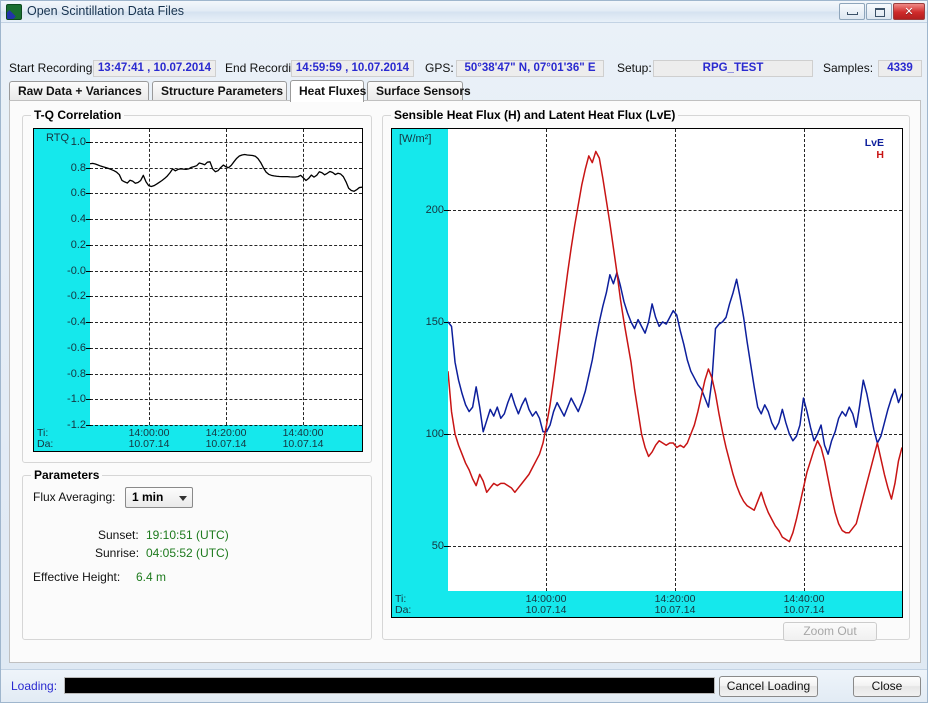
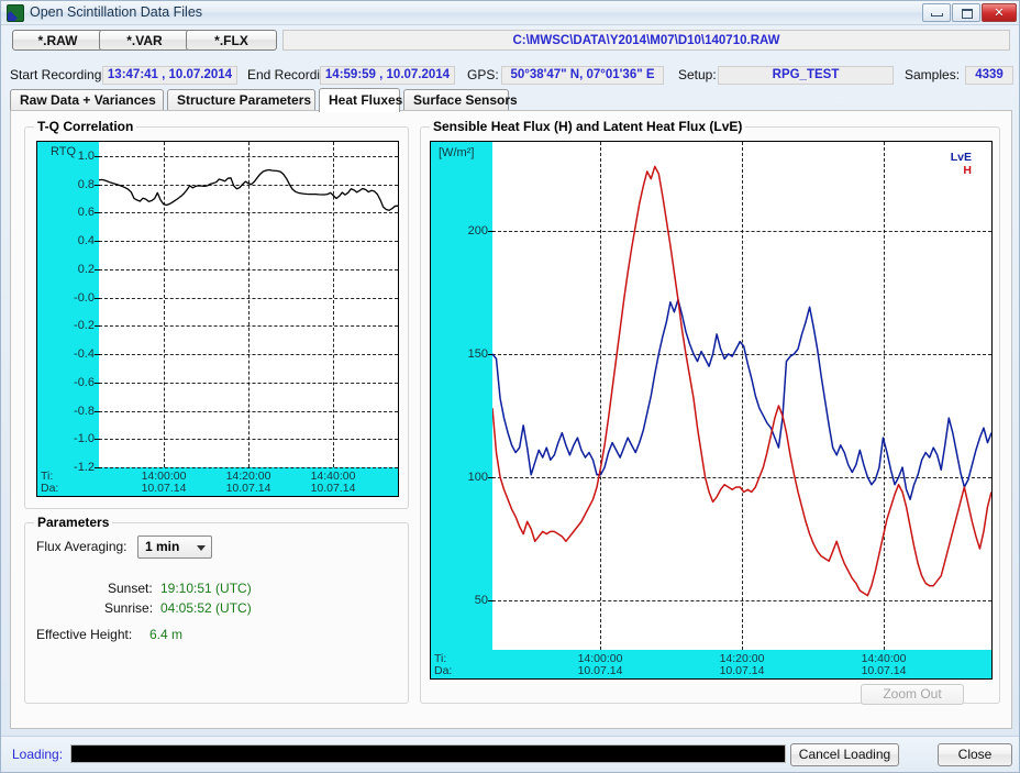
  Open Scintillation Data Files
+ *.RAW
+ *.VAR
+ *.FLX
+ C:\MWSC\DATA\Y2014\M07\D10\140710.RAW
  Start Recording
  13:47:41 , 10.07.2014
  End Recordi
  14:59:59 , 10.07.2014
  GPS:
  50°38'47" N, 07°01'36" E
  Setup:
  RPG_TEST
  Samples:
  4339
  Raw Data + Variances
  Structure Parameters
  Heat Fluxes
  Surface Sensors
  T-Q Correlation
  RTQ
  1.0
  0.8
  0.6
  0.4
  0.2
  -0.0
  -0.2
  -0.4
  -0.6
  -0.8
  -1.0
  -1.2
  14:00:00
  10.07.14
  14:20:00
  10.07.14
  14:40:00
  10.07.14
  Ti:
  Da:
  Parameters
  Flux Averaging:
  1 min
  Sunset:
  19:10:51 (UTC)
  Sunrise:
  04:05:52 (UTC)
  Effective Height:
  6.4 m
  Sensible Heat Flux (H) and Latent Heat Flux (LvE)
  [W/m²]
  200
  150
  100
  50
  14:00:00
  10.07.14
  14:20:00
  10.07.14
  14:40:00
  10.07.14
  Ti:
  Da:
  LvE
  H
  Zoom Out
  Loading:
  Cancel Loading
  Close
